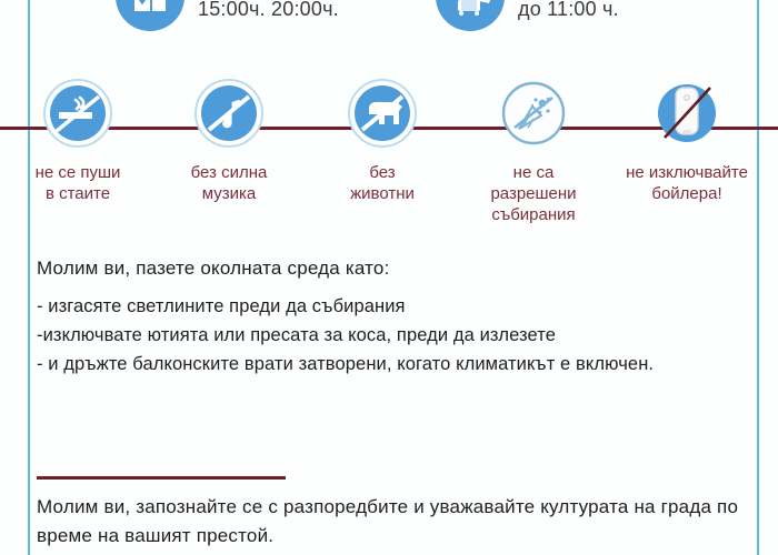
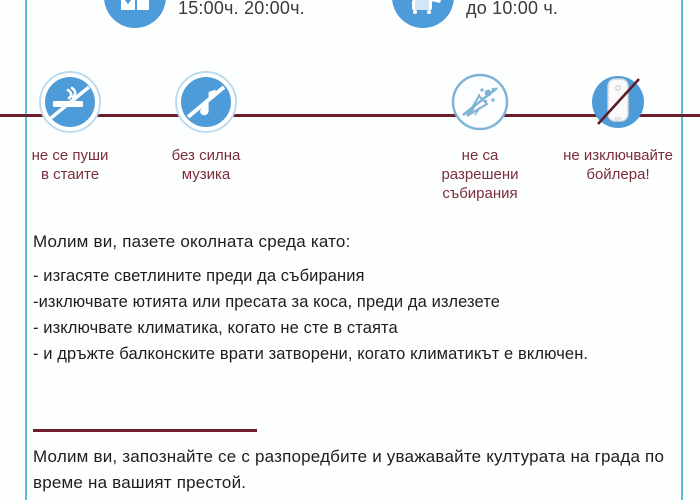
  15:00ч. 20:00ч.
- до 11:00 ч.
+ до 10:00 ч.
  не се пуши
  в стаите
  без силна
  музика
- без
- животни
  не са
  разрешени
  събирания
  не изключвайте
  бойлера!
  Молим ви, пазете околната среда като:
  - изгасяте светлините преди да събирания
  -изключвате ютията или пресата за коса, преди да излезете
+ - изключвате климатика, когато не сте в стаята
  - и дръжте балконските врати затворени, когато климатикът е включен.
  Молим ви, запознайте се с разпоредбите и уважавайте културата на града по време на вашият престой.
